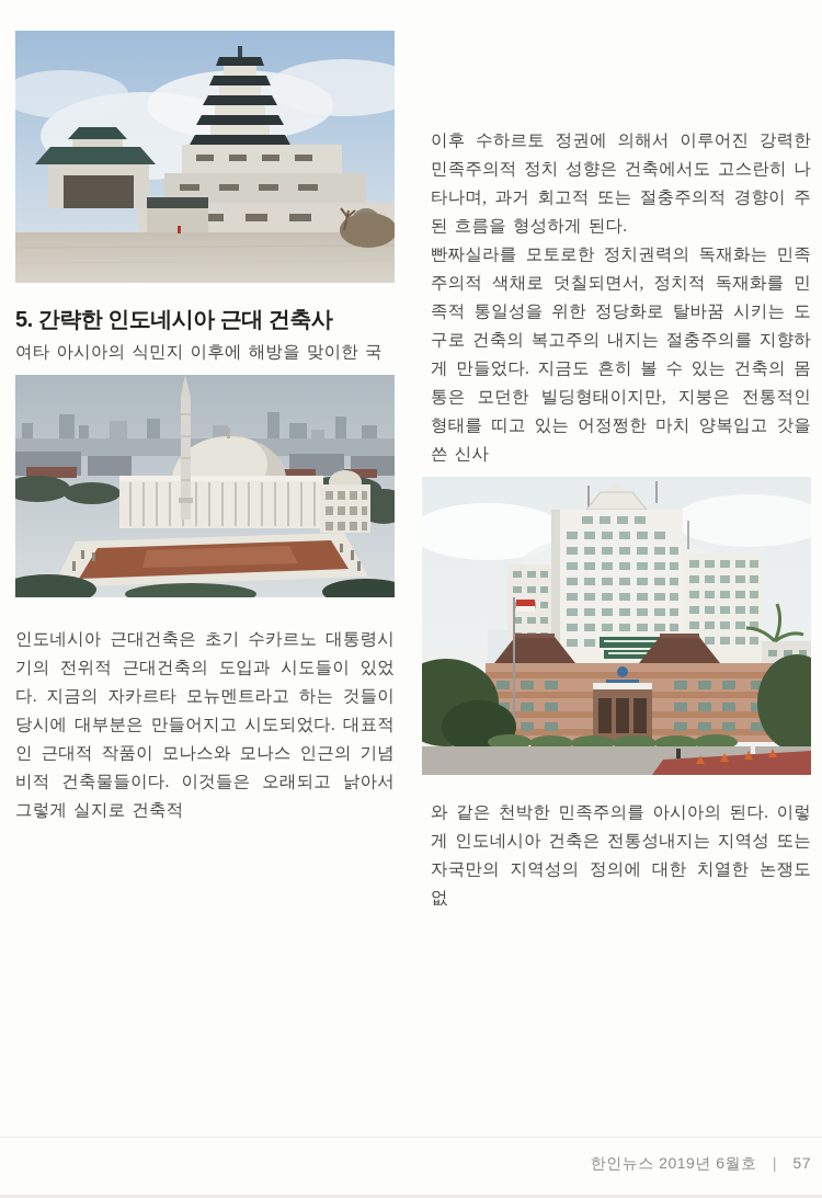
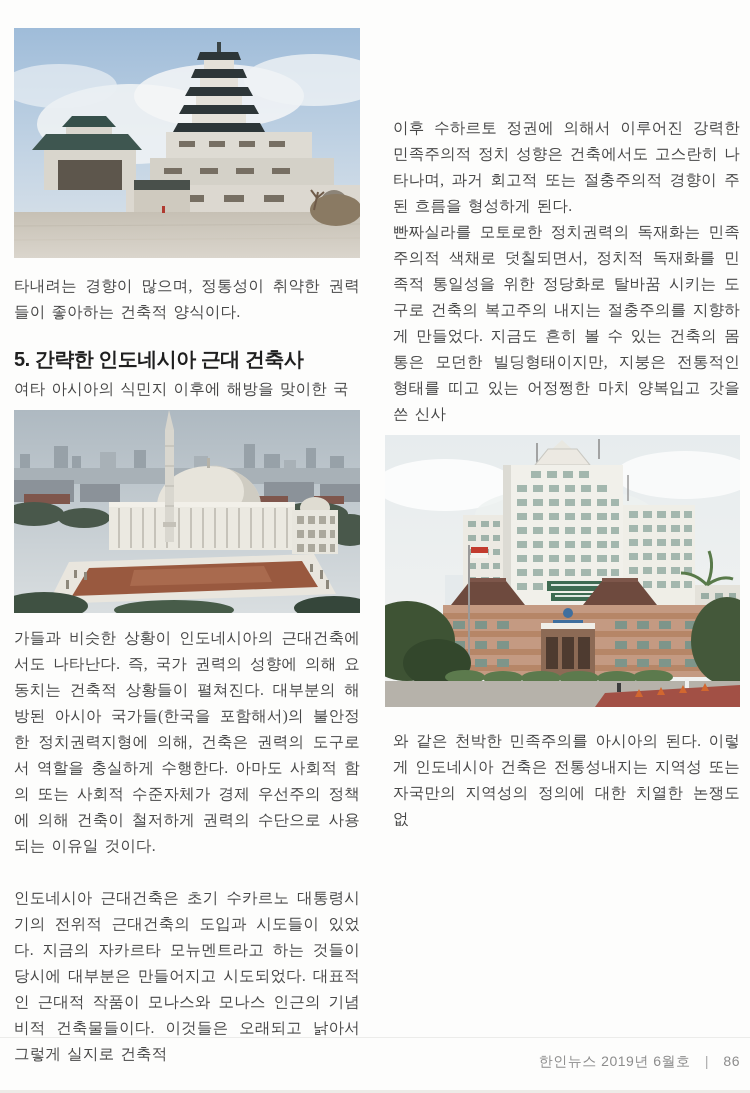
+ 타내려는 경향이 많으며, 정통성이 취약한 권력들이 좋아하는 건축적 양식이다.
  5. 간략한 인도네시아 근대 건축사
  여타 아시아의 식민지 이후에 해방을 맞이한 국
+ 가들과 비슷한 상황이 인도네시아의 근대건축에서도 나타난다. 즉, 국가 권력의 성향에 의해 요동치는 건축적 상황들이 펼쳐진다. 대부분의 해방된 아시아 국가들(한국을 포함해서)의 불안정한 정치권력지형에 의해, 건축은 권력의 도구로서 역할을 충실하게 수행한다. 아마도 사회적 함의 또는 사회적 수준자체가 경제 우선주의 정책에 의해 건축이 철저하게 권력의 수단으로 사용되는 이유일 것이다.
  인도네시아 근대건축은 초기 수카르노 대통령시기의 전위적 근대건축의 도입과 시도들이 있었다. 지금의 자카르타 모뉴멘트라고 하는 것들이 당시에 대부분은 만들어지고 시도되었다. 대표적인 근대적 작품이 모나스와 모나스 인근의 기념비적 건축물들이다. 이것들은 오래되고 낡아서 그렇게 실지로 건축적
  이후 수하르토 정권에 의해서 이루어진 강력한 민족주의적 정치 성향은 건축에서도 고스란히 나타나며, 과거 회고적 또는 절충주의적 경향이 주된 흐름을 형성하게 된다.
  빤짜실라를 모토로한 정치권력의 독재화는 민족주의적 색채로 덧칠되면서, 정치적 독재화를 민족적 통일성을 위한 정당화로 탈바꿈 시키는 도구로 건축의 복고주의 내지는 절충주의를 지향하게 만들었다. 지금도 흔히 볼 수 있는 건축의 몸통은 모던한 빌딩형태이지만, 지붕은 전통적인 형태를 띠고 있는 어정쩡한 마치 양복입고 갓을 쓴 신사
  와 같은 천박한 민족주의를 아시아의 된다. 이렇게 인도네시아 건축은 전통성내지는 지역성 또는 자국만의 지역성의 정의에 대한 치열한 논쟁도 없
- 한인뉴스 2019년 6월호 | 57
+ 한인뉴스 2019년 6월호 | 86
